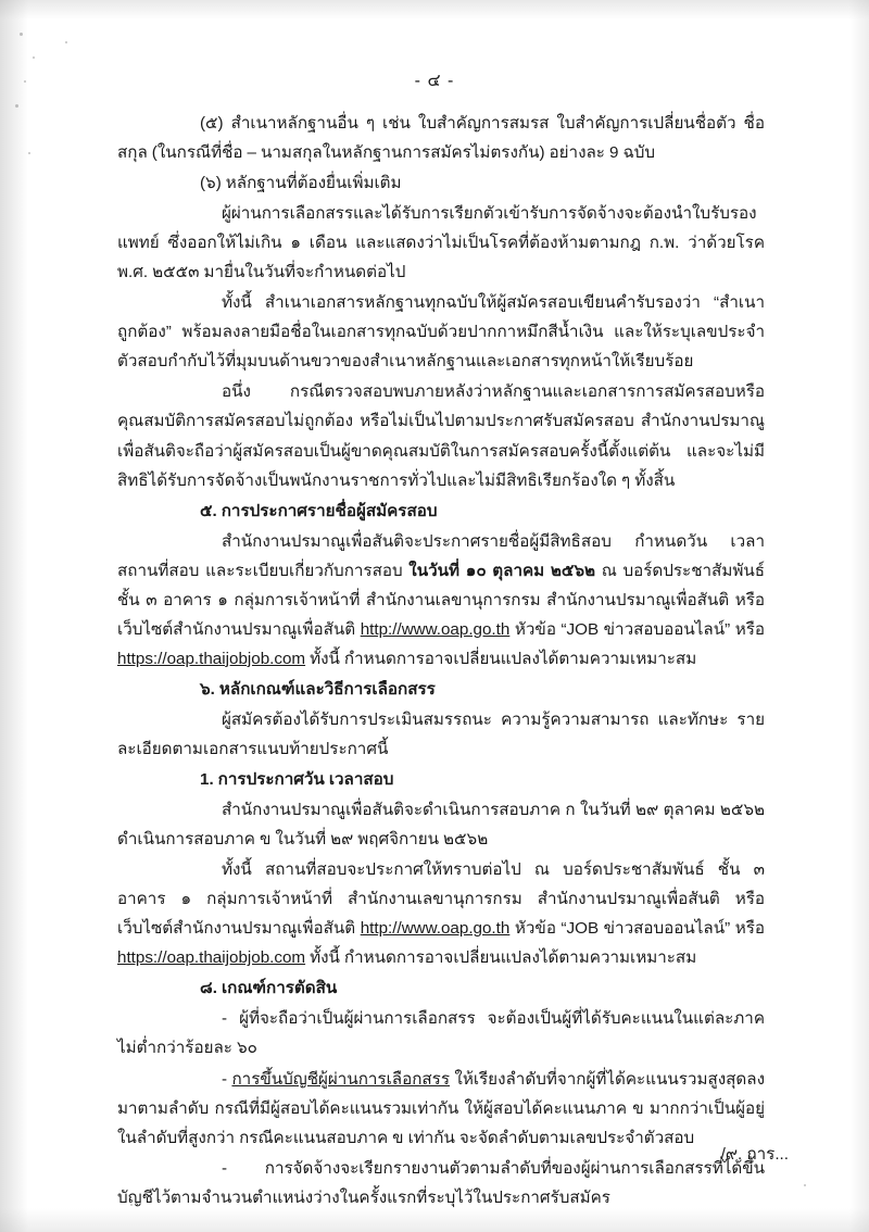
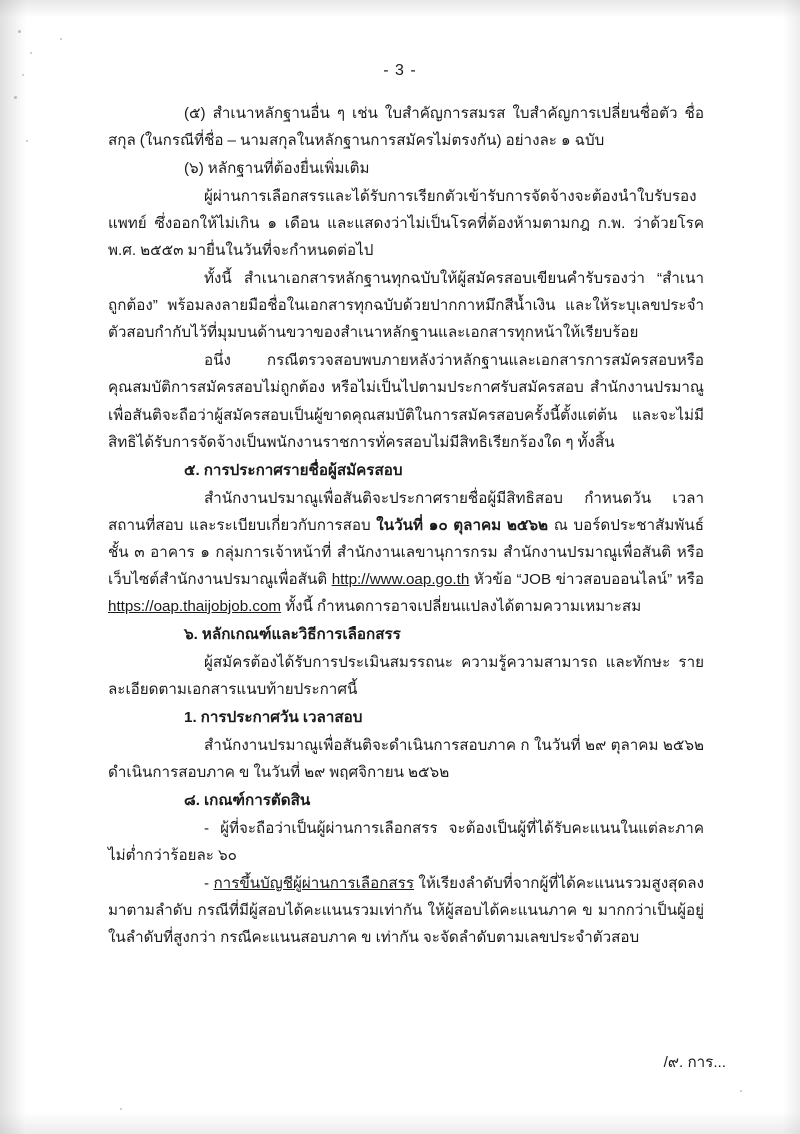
- - ๔ -
+ - 3 -
- (๕) สำเนาหลักฐานอื่น ๆ เช่น ใบสำคัญการสมรส ใบสำคัญการเปลี่ยนชื่อตัว ชื่อสกุล (ในกรณีที่ชื่อ – นามสกุลในหลักฐานการสมัครไม่ตรงกัน) อย่างละ 9 ฉบับ
+ (๕) สำเนาหลักฐานอื่น ๆ เช่น ใบสำคัญการสมรส ใบสำคัญการเปลี่ยนชื่อตัว ชื่อสกุล (ในกรณีที่ชื่อ – นามสกุลในหลักฐานการสมัครไม่ตรงกัน) อย่างละ ๑ ฉบับ
  (๖) หลักฐานที่ต้องยื่นเพิ่มเติม
  ผู้ผ่านการเลือกสรรและได้รับการเรียกตัวเข้ารับการจัดจ้างจะต้องนำใบรับรองแพทย์ ซึ่งออกให้ไม่เกิน ๑ เดือน และแสดงว่าไม่เป็นโรคที่ต้องห้ามตามกฎ ก.พ. ว่าด้วยโรค พ.ศ. ๒๕๕๓ มายื่นในวันที่จะกำหนดต่อไป
  ทั้งนี้ สำเนาเอกสารหลักฐานทุกฉบับให้ผู้สมัครสอบเขียนคำรับรองว่า “สำเนาถูกต้อง” พร้อมลงลายมือชื่อในเอกสารทุกฉบับด้วยปากกาหมึกสีน้ำเงิน และให้ระบุเลขประจำตัวสอบกำกับไว้ที่มุมบนด้านขวาของสำเนาหลักฐานและเอกสารทุกหน้าให้เรียบร้อย
- อนึ่ง กรณีตรวจสอบพบภายหลังว่าหลักฐานและเอกสารการสมัครสอบหรือคุณสมบัติการสมัครสอบไม่ถูกต้อง หรือไม่เป็นไปตามประกาศรับสมัครสอบ สำนักงานปรมาณูเพื่อสันติจะถือว่าผู้สมัครสอบเป็นผู้ขาดคุณสมบัติในการสมัครสอบครั้งนี้ตั้งแต่ต้น และจะไม่มีสิทธิได้รับการจัดจ้างเป็นพนักงานราชการทั่วไปและไม่มีสิทธิเรียกร้องใด ๆ ทั้งสิ้น
+ อนึ่ง กรณีตรวจสอบพบภายหลังว่าหลักฐานและเอกสารการสมัครสอบหรือคุณสมบัติการสมัครสอบไม่ถูกต้อง หรือไม่เป็นไปตามประกาศรับสมัครสอบ สำนักงานปรมาณูเพื่อสันติจะถือว่าผู้สมัครสอบเป็นผู้ขาดคุณสมบัติในการสมัครสอบครั้งนี้ตั้งแต่ต้น และจะไม่มีสิทธิได้รับการจัดจ้างเป็นพนักงานราชการทั่ครสอบไม่มีสิทธิเรียกร้องใด ๆ ทั้งสิ้น
  ๕. การประกาศรายชื่อผู้สมัครสอบ
  สำนักงานปรมาณูเพื่อสันติจะประกาศรายชื่อผู้มีสิทธิสอบ กำหนดวัน เวลา สถานที่สอบ และระเบียบเกี่ยวกับการสอบ ในวันที่ ๑๐ ตุลาคม ๒๕๖๒ ณ บอร์ดประชาสัมพันธ์ ชั้น ๓ อาคาร ๑ กลุ่มการเจ้าหน้าที่ สำนักงานเลขานุการกรม สำนักงานปรมาณูเพื่อสันติ หรือเว็บไซต์สำนักงานปรมาณูเพื่อสันติ http://www.oap.go.th หัวข้อ “JOB ข่าวสอบออนไลน์” หรือ https://oap.thaijobjob.com ทั้งนี้ กำหนดการอาจเปลี่ยนแปลงได้ตามความเหมาะสม
  ๖. หลักเกณฑ์และวิธีการเลือกสรร
  ผู้สมัครต้องได้รับการประเมินสมรรถนะ ความรู้ความสามารถ และทักษะ รายละเอียดตามเอกสารแนบท้ายประกาศนี้
  1. การประกาศวัน เวลาสอบ
  สำนักงานปรมาณูเพื่อสันติจะดำเนินการสอบภาค ก ในวันที่ ๒๙ ตุลาคม ๒๕๖๒ ดำเนินการสอบภาค ข ในวันที่ ๒๙ พฤศจิกายน ๒๕๖๒
- ทั้งนี้ สถานที่สอบจะประกาศให้ทราบต่อไป ณ บอร์ดประชาสัมพันธ์ ชั้น ๓ อาคาร ๑ กลุ่มการเจ้าหน้าที่ สำนักงานเลขานุการกรม สำนักงานปรมาณูเพื่อสันติ หรือเว็บไซต์สำนักงานปรมาณูเพื่อสันติ http://www.oap.go.th หัวข้อ “JOB ข่าวสอบออนไลน์” หรือ https://oap.thaijobjob.com ทั้งนี้ กำหนดการอาจเปลี่ยนแปลงได้ตามความเหมาะสม
  ๘. เกณฑ์การตัดสิน
  - ผู้ที่จะถือว่าเป็นผู้ผ่านการเลือกสรร จะต้องเป็นผู้ที่ได้รับคะแนนในแต่ละภาคไม่ต่ำกว่าร้อยละ ๖๐
  - การขึ้นบัญชีผู้ผ่านการเลือกสรร ให้เรียงลำดับที่จากผู้ที่ได้คะแนนรวมสูงสุดลงมาตามลำดับ กรณีที่มีผู้สอบได้คะแนนรวมเท่ากัน ให้ผู้สอบได้คะแนนภาค ข มากกว่าเป็นผู้อยู่ในลำดับที่สูงกว่า กรณีคะแนนสอบภาค ข เท่ากัน จะจัดลำดับตามเลขประจำตัวสอบ
- - การจัดจ้างจะเรียกรายงานตัวตามลำดับที่ของผู้ผ่านการเลือกสรรที่ได้ขึ้นบัญชีไว้ตามจำนวนตำแหน่งว่างในครั้งแรกที่ระบุไว้ในประกาศรับสมัคร
  /๙. การ...
